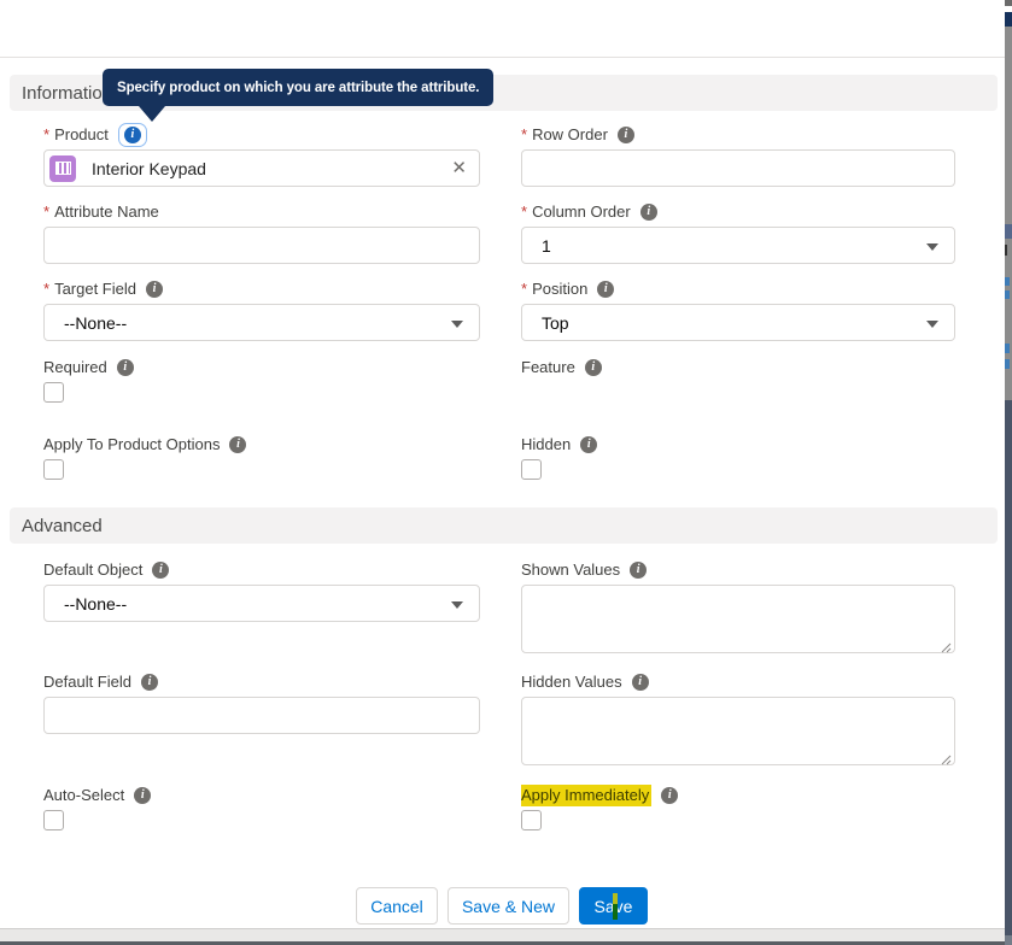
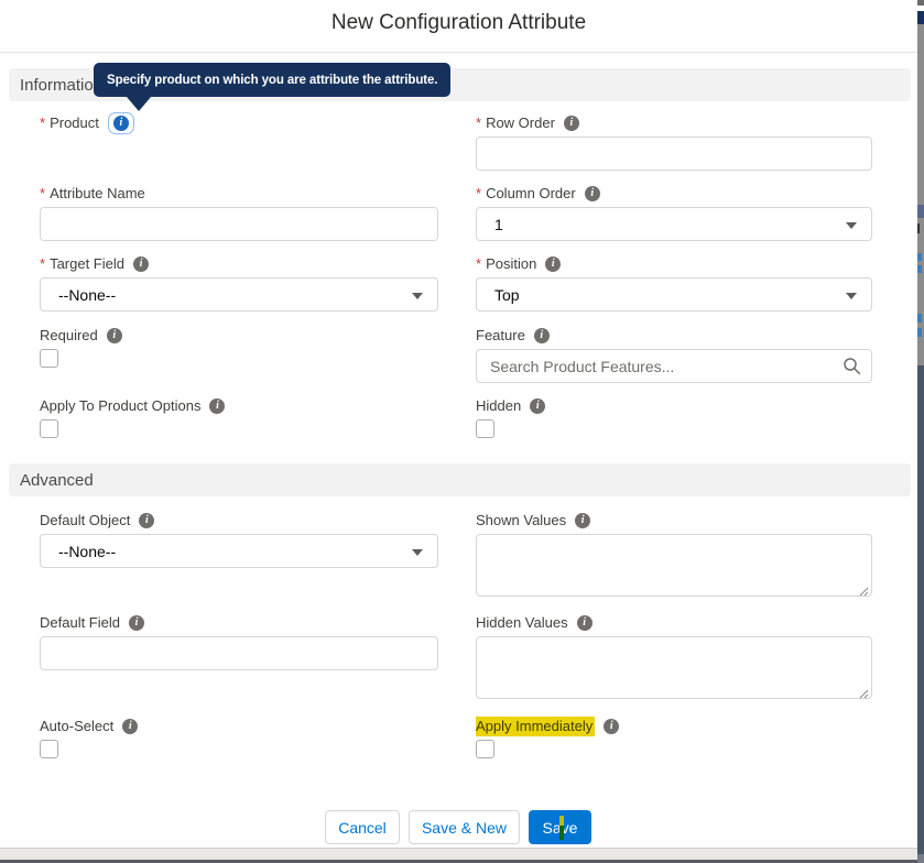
+ New Configuration Attribute
  Informatio
  Specify product on which you are attribute the attribute.
  *
  Product
  i
- Interior Keypad
- ✕
  *
  Row Order
  i
  *
  Attribute Name
  *
  Column Order
  i
  1
  *
  Target Field
  i
  --None--
  *
  Position
  i
  Top
  Required
  i
  Feature
  i
+ Search Product Features...
  Apply To Product Options
  i
  Hidden
  i
  Advanced
  Default Object
  i
  --None--
  Shown Values
  i
  Default Field
  i
  Hidden Values
  i
  Auto-Select
  i
  Apply Immediately
  i
  Cancel
  Save & New
  Save
